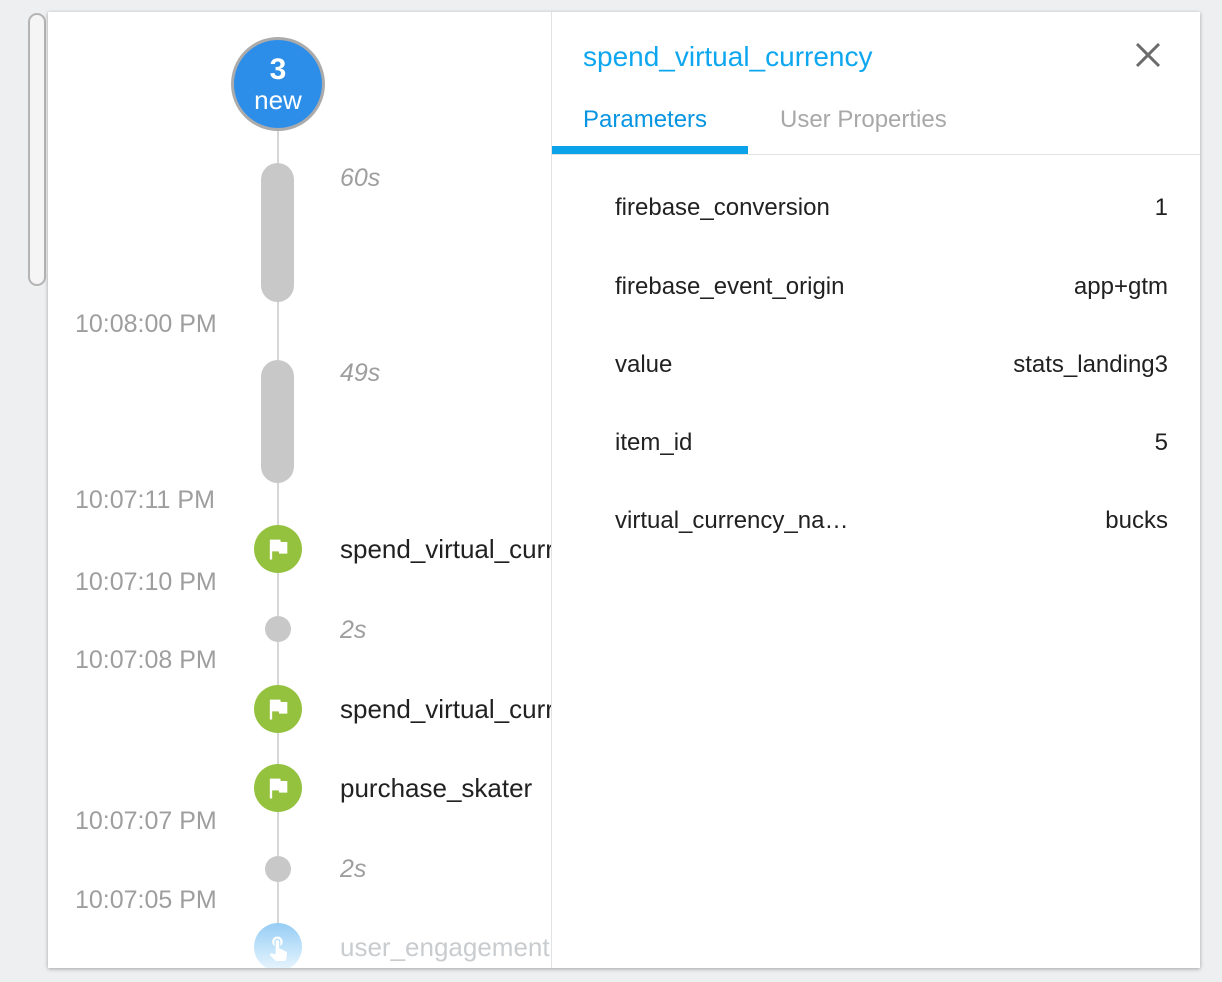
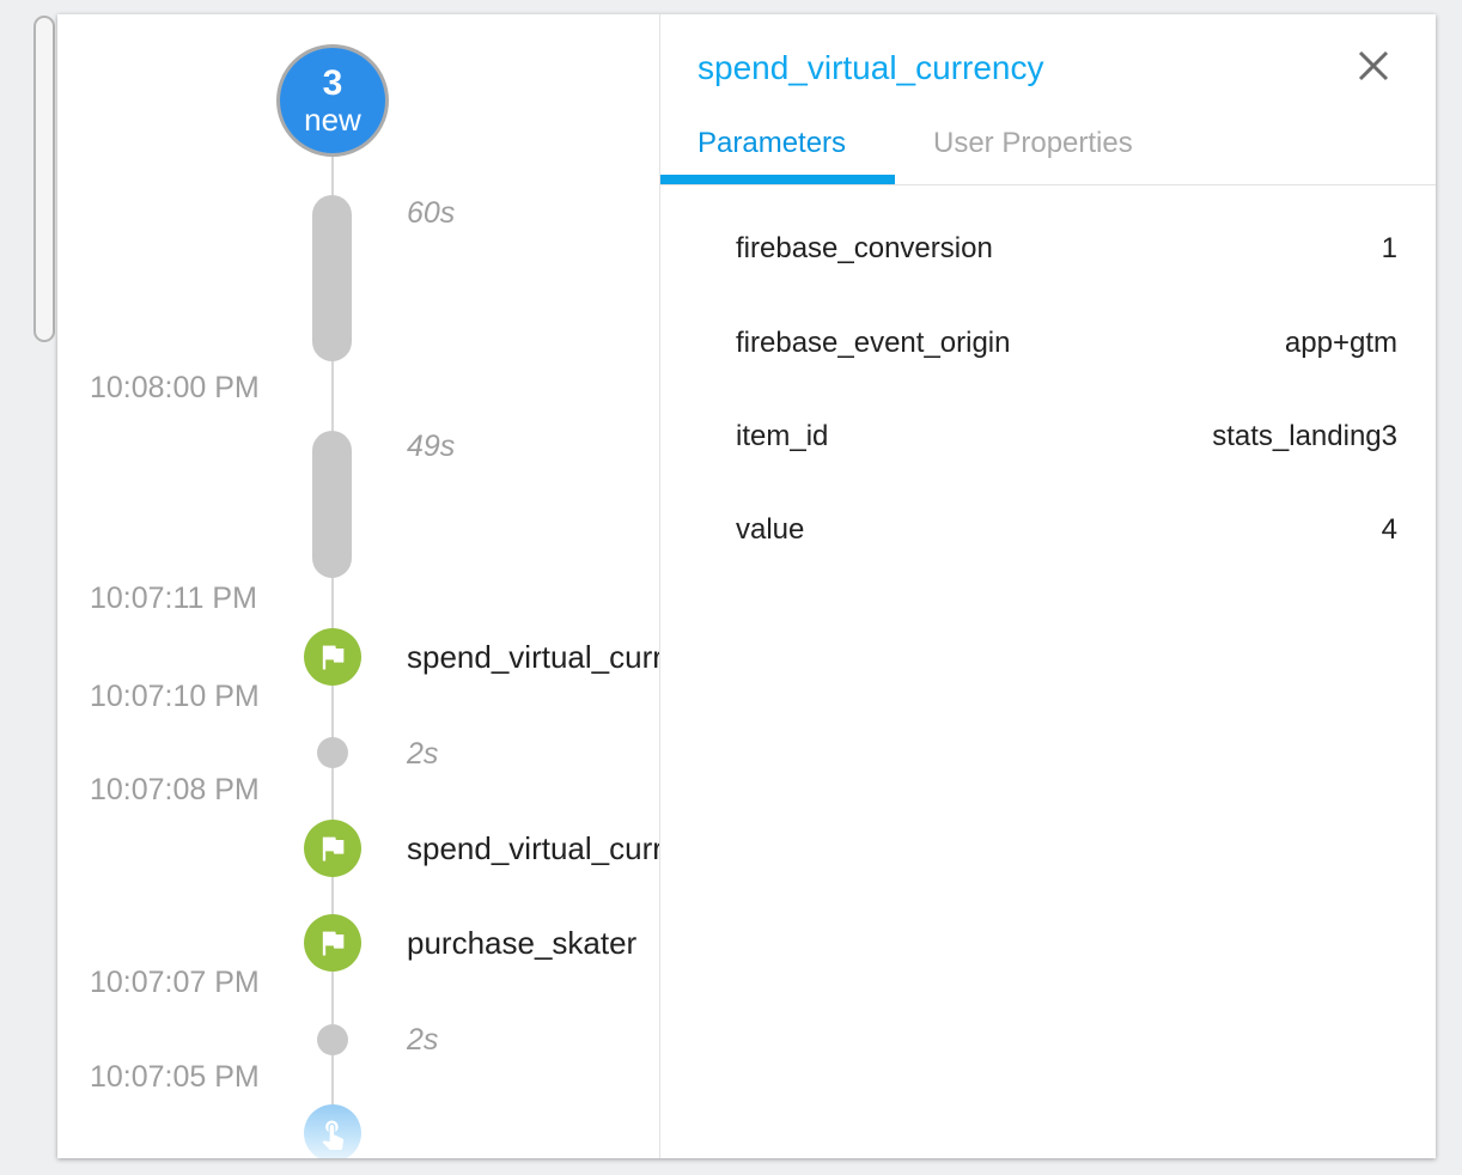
  3
  new
  60s
  49s
  2s
  2s
  10:08:00 PM
  10:07:11 PM
  10:07:10 PM
  10:07:08 PM
  10:07:07 PM
  10:07:05 PM
  spend_virtual_curr
  spend_virtual_curr
  purchase_skater
- user_engagement
  spend_virtual_currency
  Parameters
  User Properties
  firebase_conversion
  1
  firebase_event_origin
  app+gtm
- value
+ item_id
  stats_landing3
- item_id
+ value
- 5
+ 4
- virtual_currency_na…
- bucks
